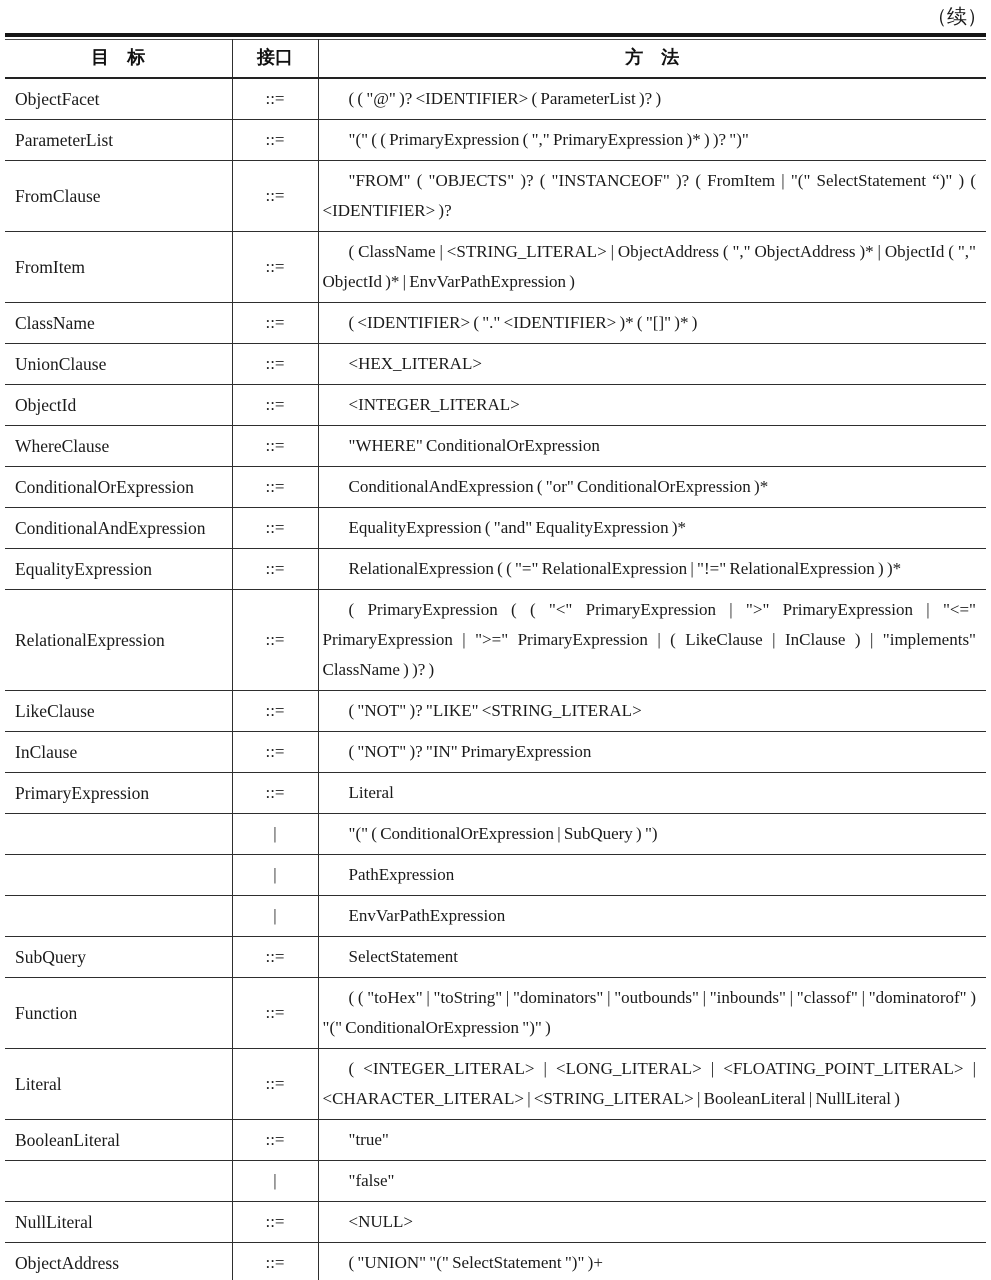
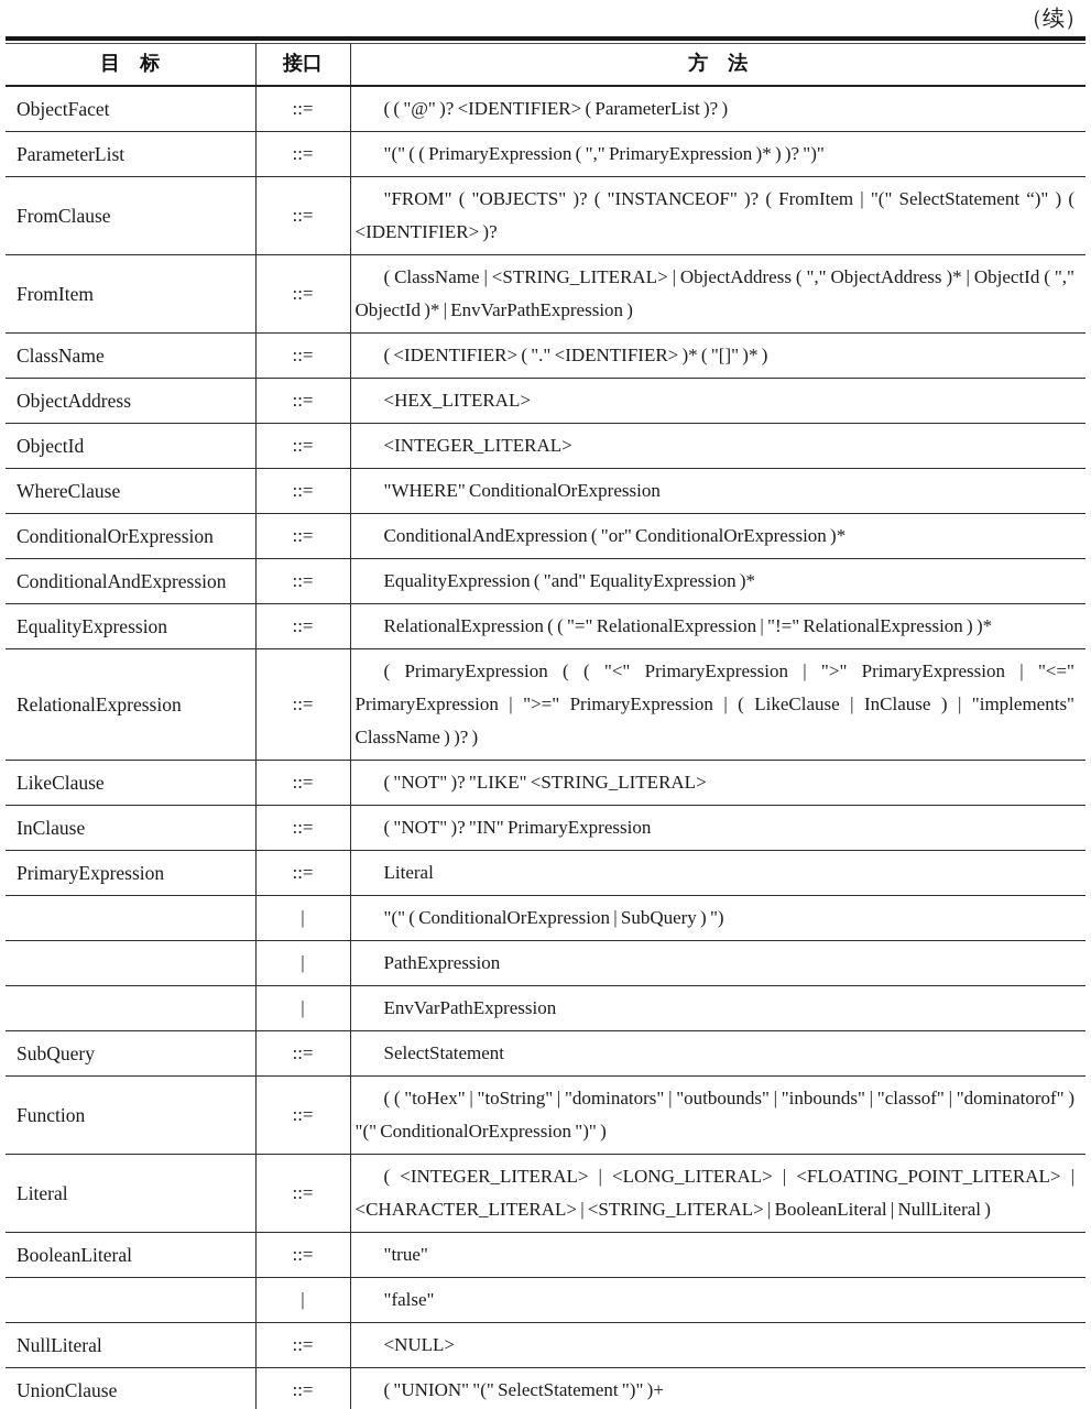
  （续）
  目 标	接口	方 法
  ObjectFacet	::=	( ( "@" )? <IDENTIFIER> ( ParameterList )? )
  ParameterList	::=	"(" ( ( PrimaryExpression ( "," PrimaryExpression )* ) )? ")"
  FromClause	::=	"FROM" ( "OBJECTS" )? ( "INSTANCEOF" )? ( FromItem | "(" SelectStatement “)" ) ( <IDENTIFIER> )?
  FromItem	::=	( ClassName | <STRING_LITERAL> | ObjectAddress ( "," ObjectAddress )* | ObjectId ( "," ObjectId )* | EnvVarPathExpression )
  ClassName	::=	( <IDENTIFIER> ( "." <IDENTIFIER> )* ( "[]" )* )
- UnionClause	::=	<HEX_LITERAL>
+ ObjectAddress	::=	<HEX_LITERAL>
  ObjectId	::=	<INTEGER_LITERAL>
  WhereClause	::=	"WHERE" ConditionalOrExpression
  ConditionalOrExpression	::=	ConditionalAndExpression ( "or" ConditionalOrExpression )*
  ConditionalAndExpression	::=	EqualityExpression ( "and" EqualityExpression )*
  EqualityExpression	::=	RelationalExpression ( ( "=" RelationalExpression | "!=" RelationalExpression ) )*
  RelationalExpression	::=	( PrimaryExpression ( ( "<" PrimaryExpression | ">" PrimaryExpression | "<=" PrimaryExpression | ">=" PrimaryExpression | ( LikeClause | InClause ) | "implements" ClassName ) )? )
  LikeClause	::=	( "NOT" )? "LIKE" <STRING_LITERAL>
  InClause	::=	( "NOT" )? "IN" PrimaryExpression
  PrimaryExpression	::=	Literal
  	|	"(" ( ConditionalOrExpression | SubQuery ) ")
  	|	PathExpression
  	|	EnvVarPathExpression
  SubQuery	::=	SelectStatement
  Function	::=	( ( "toHex" | "toString" | "dominators" | "outbounds" | "inbounds" | "classof" | "dominatorof" ) "(" ConditionalOrExpression ")" )
  Literal	::=	( <INTEGER_LITERAL> | <LONG_LITERAL> | <FLOATING_POINT_LITERAL> | <CHARACTER_LITERAL> | <STRING_LITERAL> | BooleanLiteral | NullLiteral )
  BooleanLiteral	::=	"true"
  	|	"false"
  NullLiteral	::=	<NULL>
- ObjectAddress	::=	( "UNION" "(" SelectStatement ")" )+
+ UnionClause	::=	( "UNION" "(" SelectStatement ")" )+
